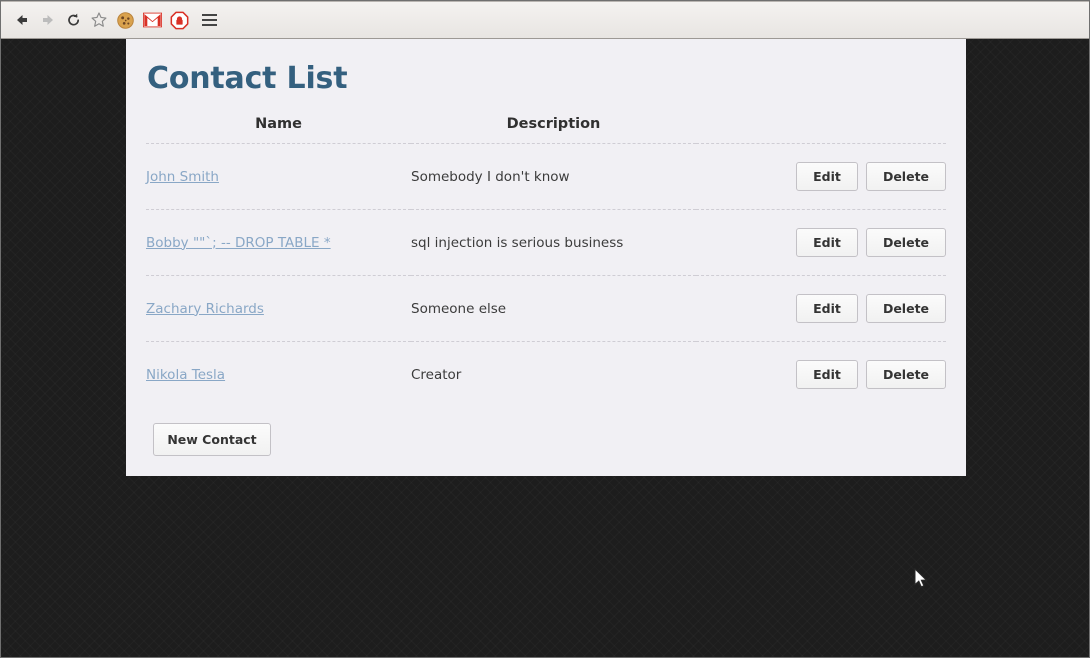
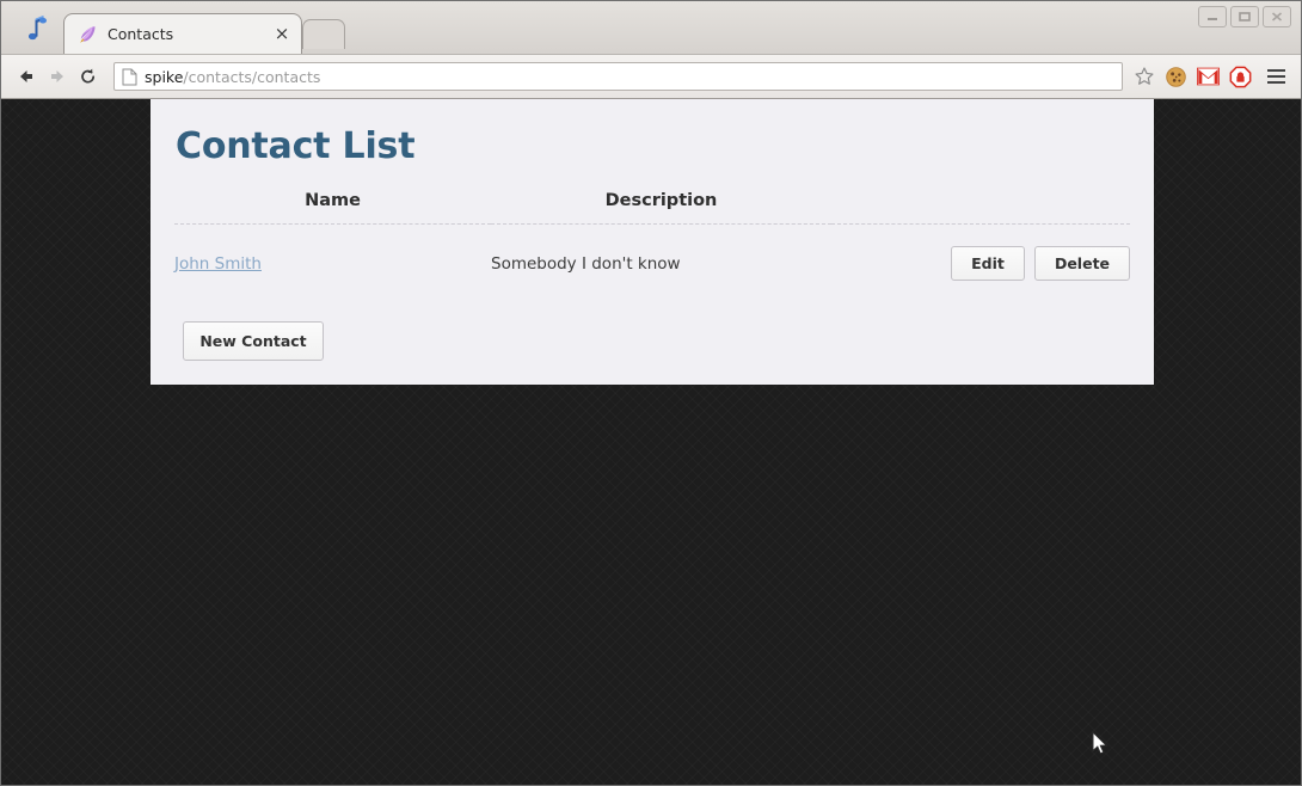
+ Contacts
+ ×
+ spike/contacts/contacts
  Contact List
  Name	Description
  John Smith	Somebody I don't know	Edit Delete
- Bobby ""`; -- DROP TABLE *	sql injection is serious business	Edit Delete
- Zachary Richards	Someone else	Edit Delete
- Nikola Tesla	Creator	Edit Delete
  New Contact
